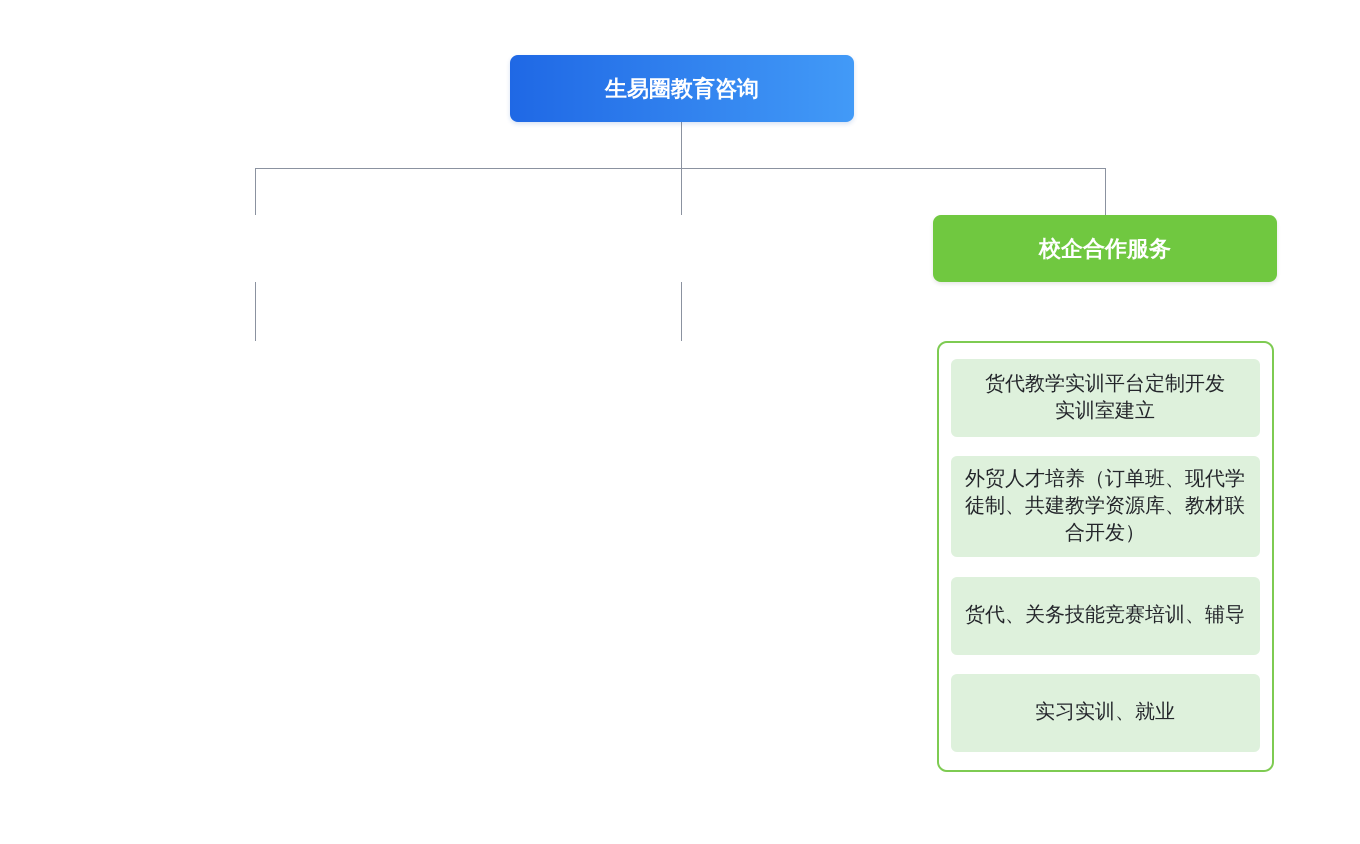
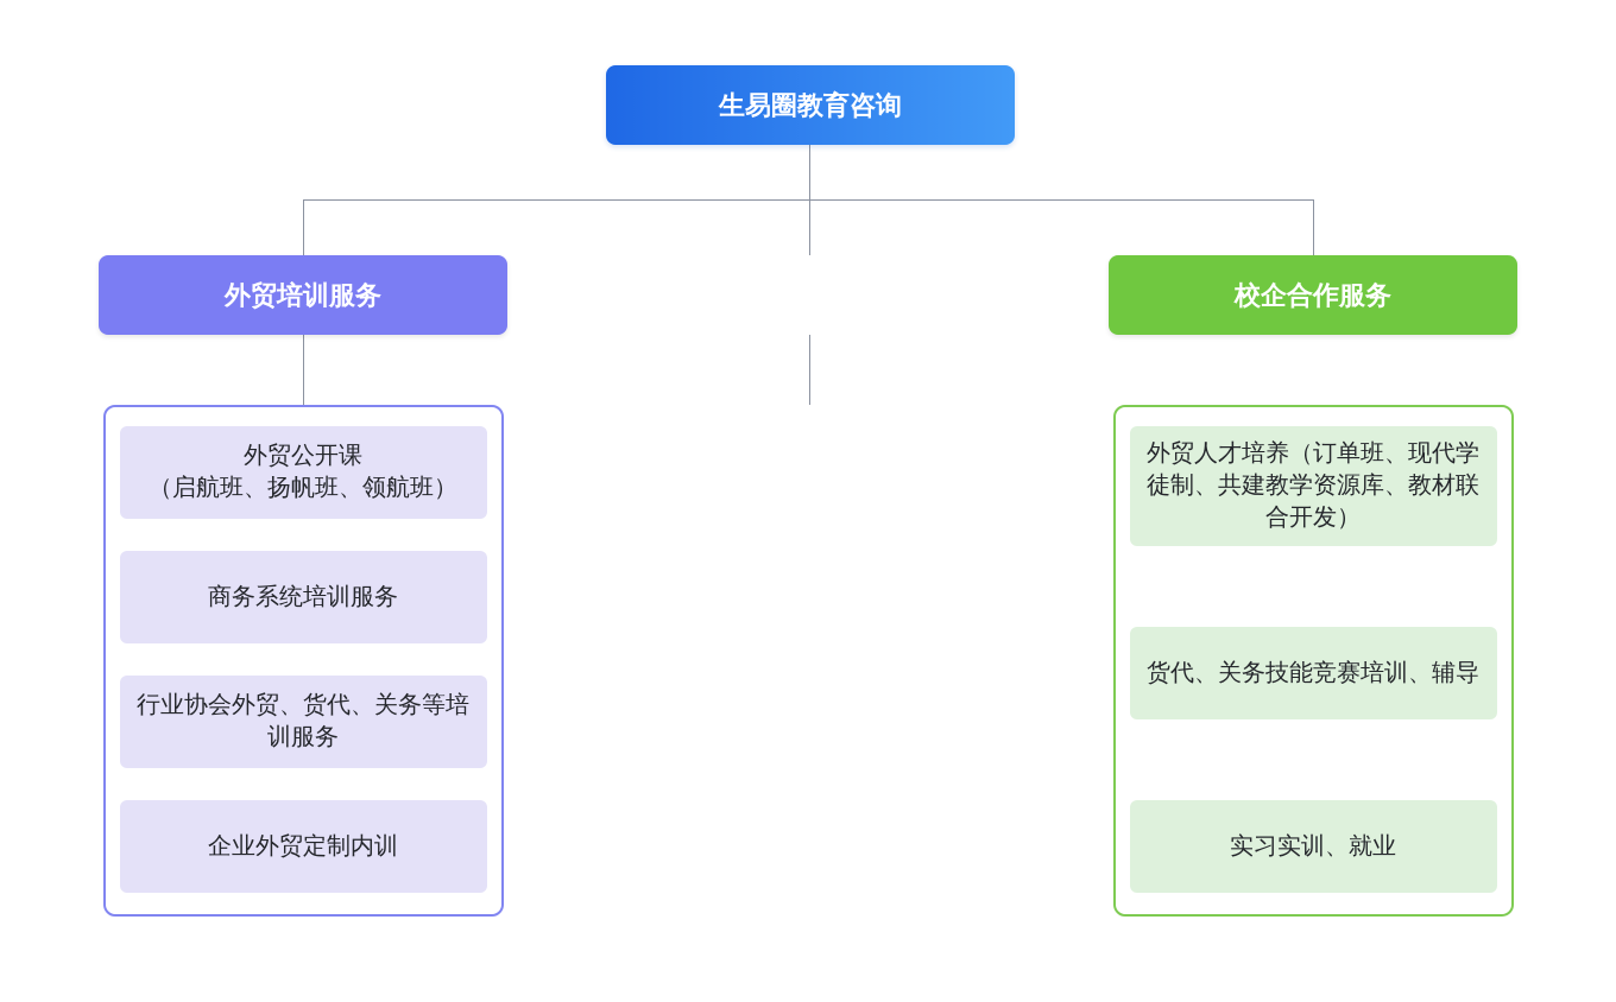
  生易圈教育咨询
+ 外贸培训服务
+ 外贸公开课
+ （启航班、扬帆班、领航班）
+ 商务系统培训服务
+ 行业协会外贸、货代、关务等培训服务
+ 企业外贸定制内训
  校企合作服务
- 货代教学实训平台定制开发
- 实训室建立
  外贸人才培养（订单班、现代学徒制、共建教学资源库、教材联合开发）
  货代、关务技能竞赛培训、辅导
  实习实训、就业
